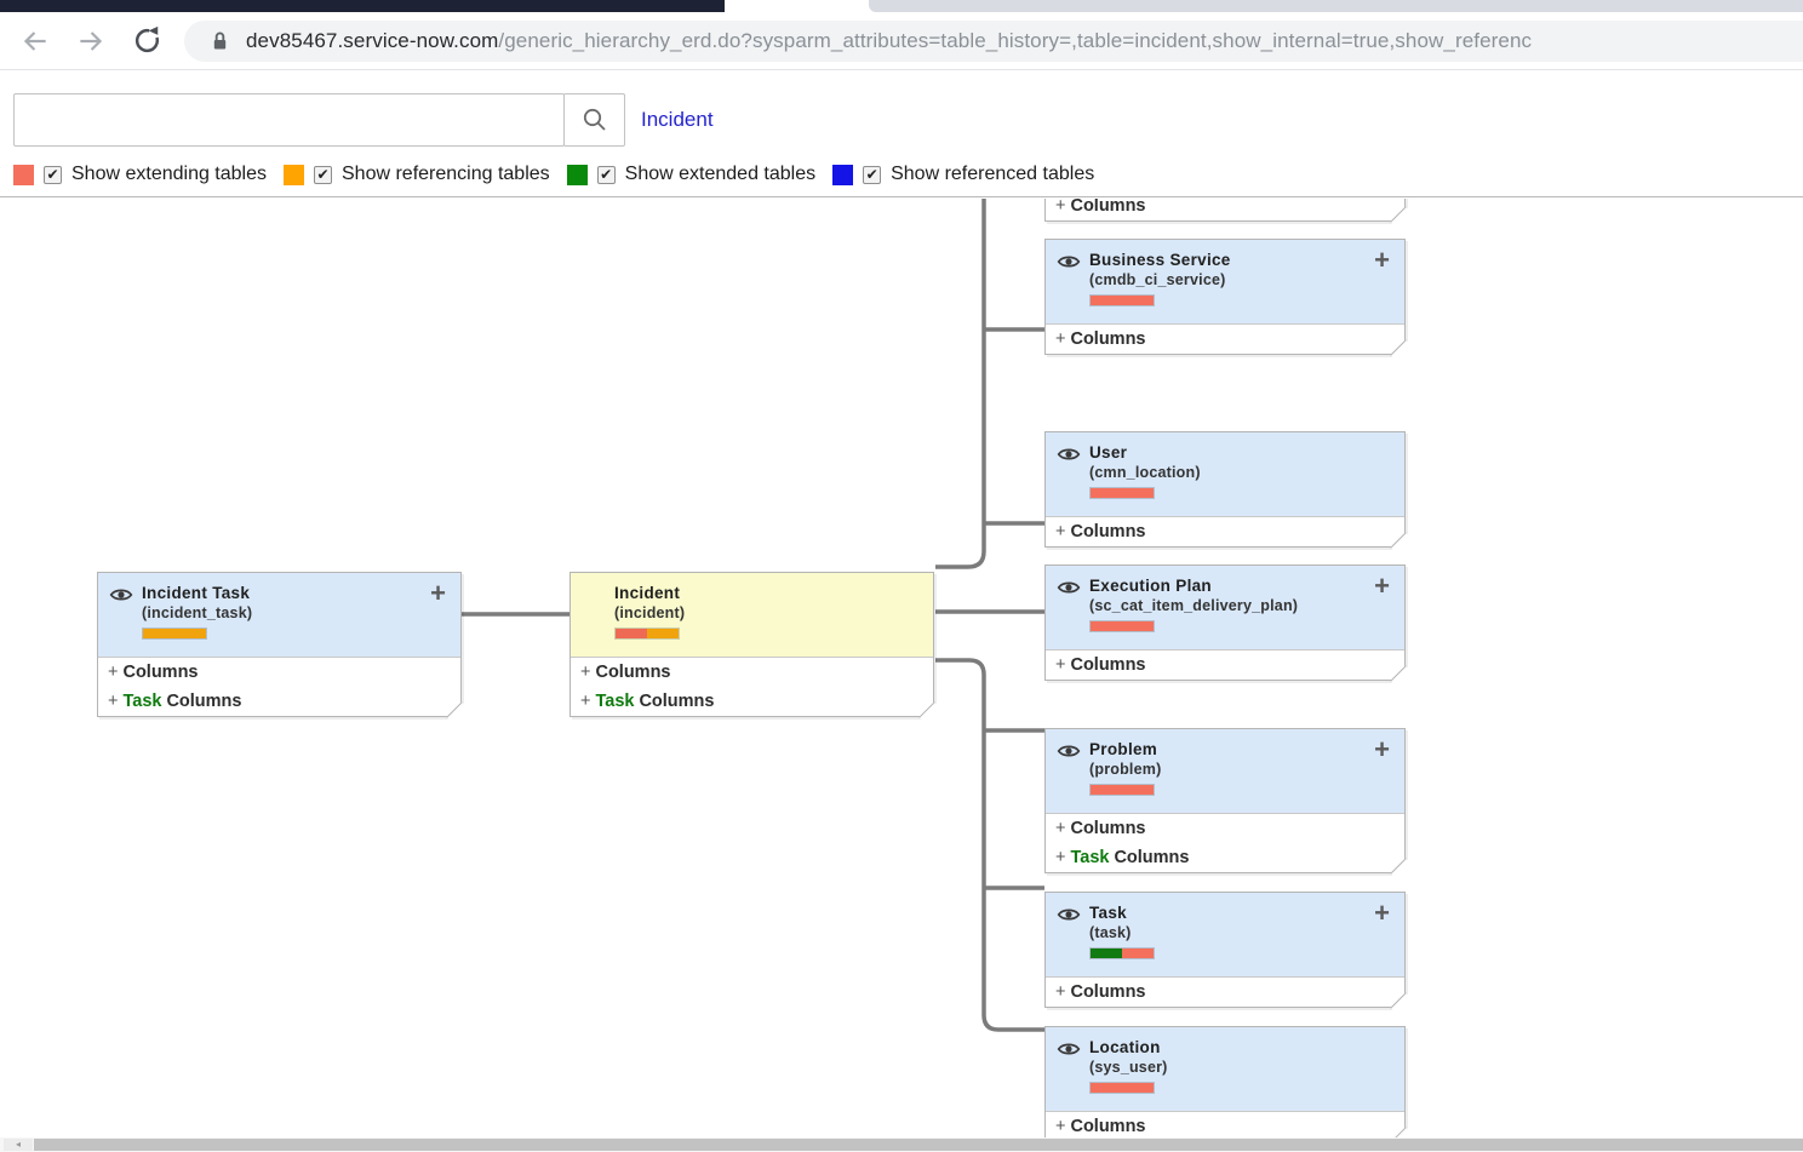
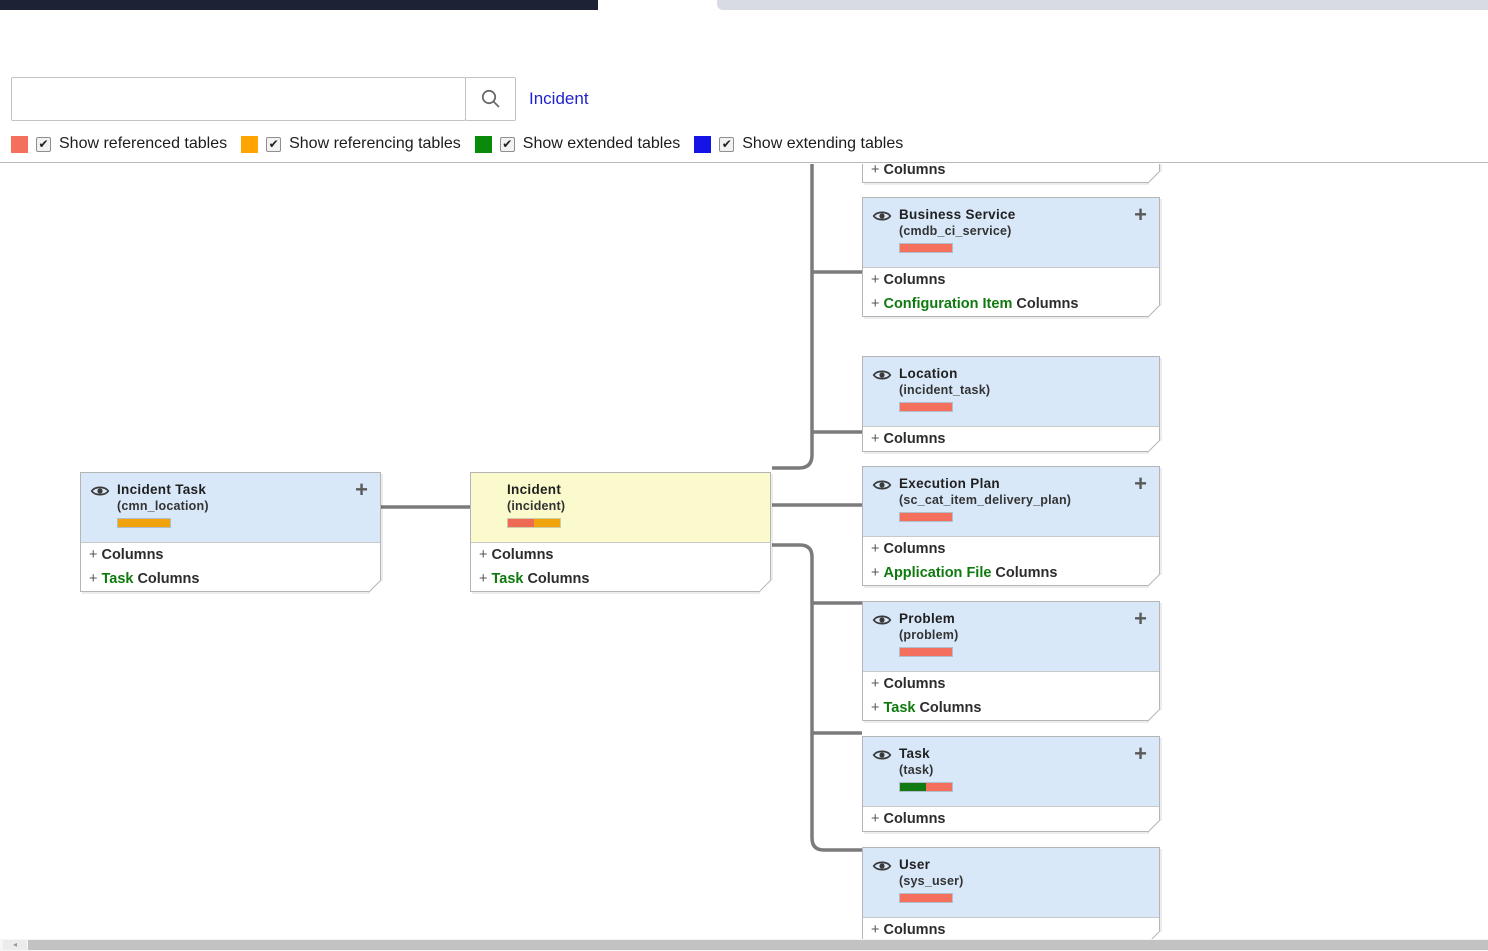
- dev85467.service-now.com/generic_hierarchy_erd.do?sysparm_attributes=table_history=,table=incident,show_internal=true,show_referenc
  Incident
  ✔
- Show extending tables
+ Show referenced tables
  ✔
  Show referencing tables
  ✔
  Show extended tables
  ✔
- Show referenced tables
+ Show extending tables
  + Columns
  +
  Business Service
  (cmdb_ci_service)
  + Columns
+ + Configuration Item Columns
- User
+ Location
- (cmn_location)
+ (incident_task)
  + Columns
  +
  Execution Plan
  (sc_cat_item_delivery_plan)
  + Columns
+ + Application File Columns
  +
  Problem
  (problem)
  + Columns
  + Task Columns
  +
  Task
  (task)
  + Columns
- Location
+ User
  (sys_user)
  + Columns
  +
  Incident Task
- (incident_task)
+ (cmn_location)
  + Columns
  + Task Columns
  Incident
  (incident)
  + Columns
  + Task Columns
  ◂
